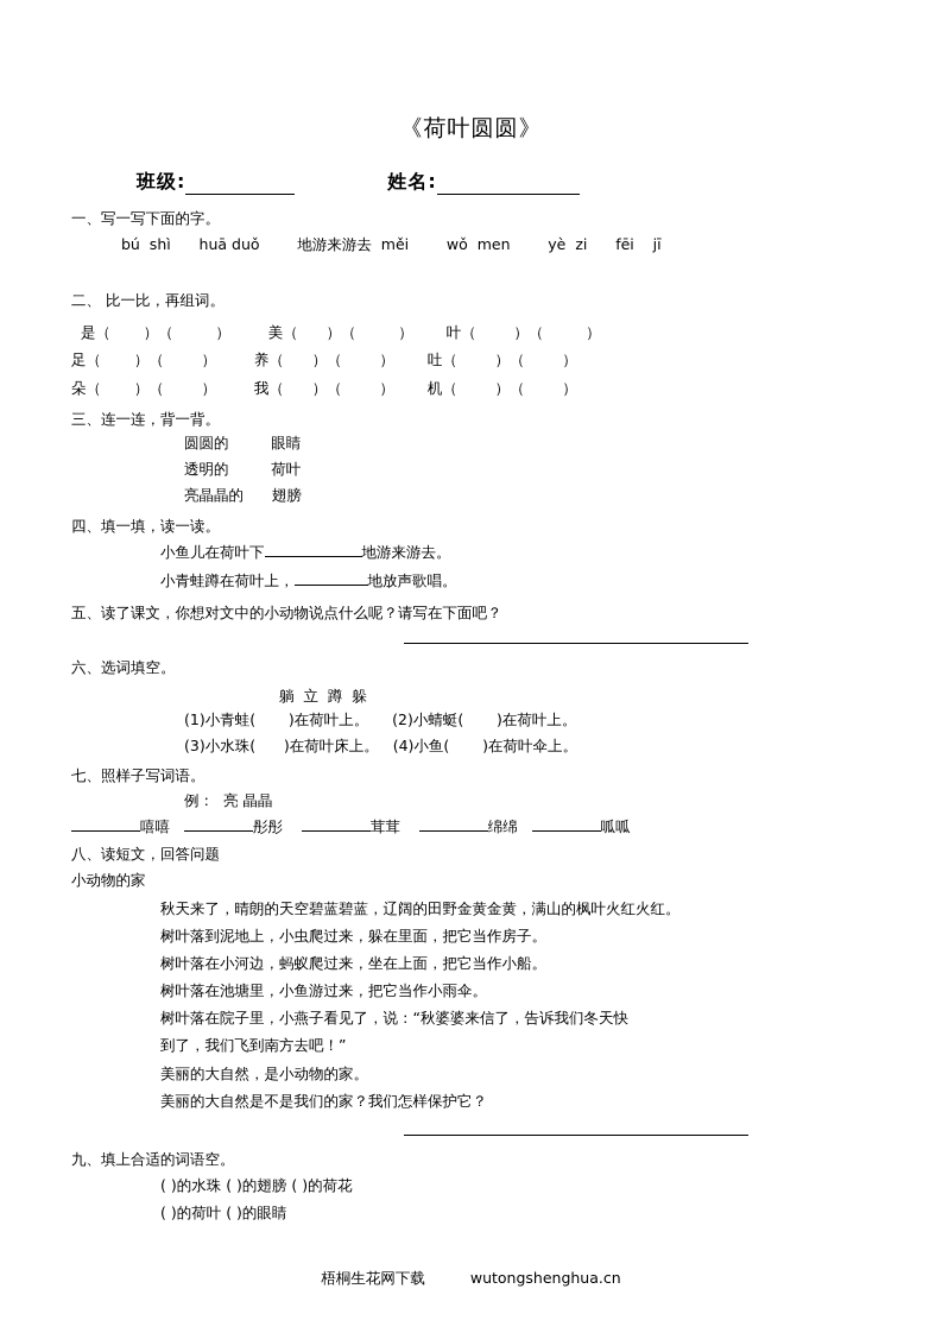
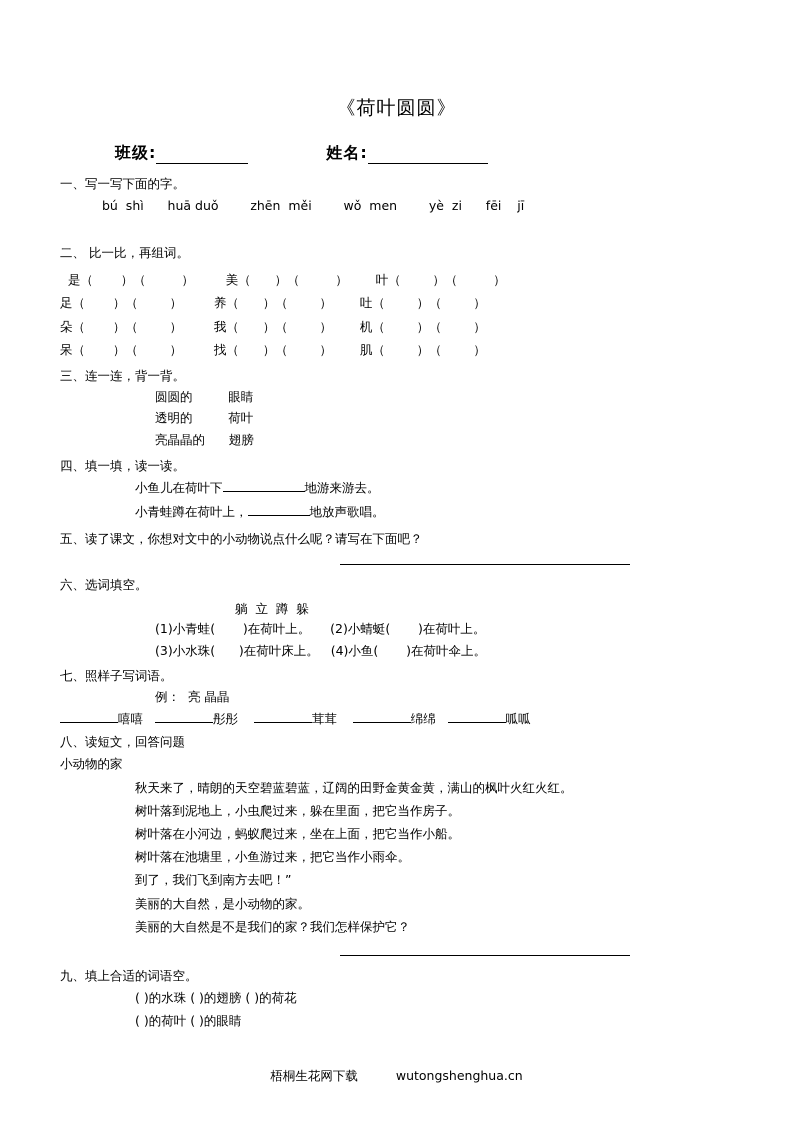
  《荷叶圆圆》
  班级: 姓名:
  一、写一写下面的字。
- bú shì huā duǒ 地游来游去 měi wǒ men yè zi fēi jī
+ bú shì huā duǒ zhēn měi wǒ men yè zi fēi jī
  二、 比一比，再组词。
  是（ ）（ ） 美（ ）（ ） 叶（ ）（ ）
  足（ ）（ ） 养（ ）（ ） 吐（ ）（ ）
  朵（ ）（ ） 我（ ）（ ） 机（ ）（ ）
+ 呆（ ）（ ） 找（ ）（ ） 肌（ ）（ ）
  三、连一连，背一背。
  圆圆的 眼睛
  透明的 荷叶
  亮晶晶的 翅膀
  四、填一填，读一读。
  小鱼儿在荷叶下 地游来游去。
  小青蛙蹲在荷叶上， 地放声歌唱。
  五、读了课文，你想对文中的小动物说点什么呢？请写在下面吧？
  六、选词填空。
  躺 立 蹲 躲
  (1)小青蛙( )在荷叶上。 (2)小蜻蜓( )在荷叶上。
  (3)小水珠( )在荷叶床上。 (4)小鱼( )在荷叶伞上。
  七、照样子写词语。
  例： 亮 晶晶
  嘻嘻 彤彤 茸茸 绵绵 呱呱
  八、读短文，回答问题
  小动物的家
  秋天来了，晴朗的天空碧蓝碧蓝，辽阔的田野金黄金黄，满山的枫叶火红火红。
  树叶落到泥地上，小虫爬过来，躲在里面，把它当作房子。
  树叶落在小河边，蚂蚁爬过来，坐在上面，把它当作小船。
  树叶落在池塘里，小鱼游过来，把它当作小雨伞。
- 树叶落在院子里，小燕子看见了，说：“秋婆婆来信了，告诉我们冬天快
  到了，我们飞到南方去吧！”
  美丽的大自然，是小动物的家。
  美丽的大自然是不是我们的家？我们怎样保护它？
  九、填上合适的词语空。
  ( )的水珠 ( )的翅膀 ( )的荷花
  ( )的荷叶 ( )的眼睛
  梧桐生花网下载 wutongshenghua.cn
